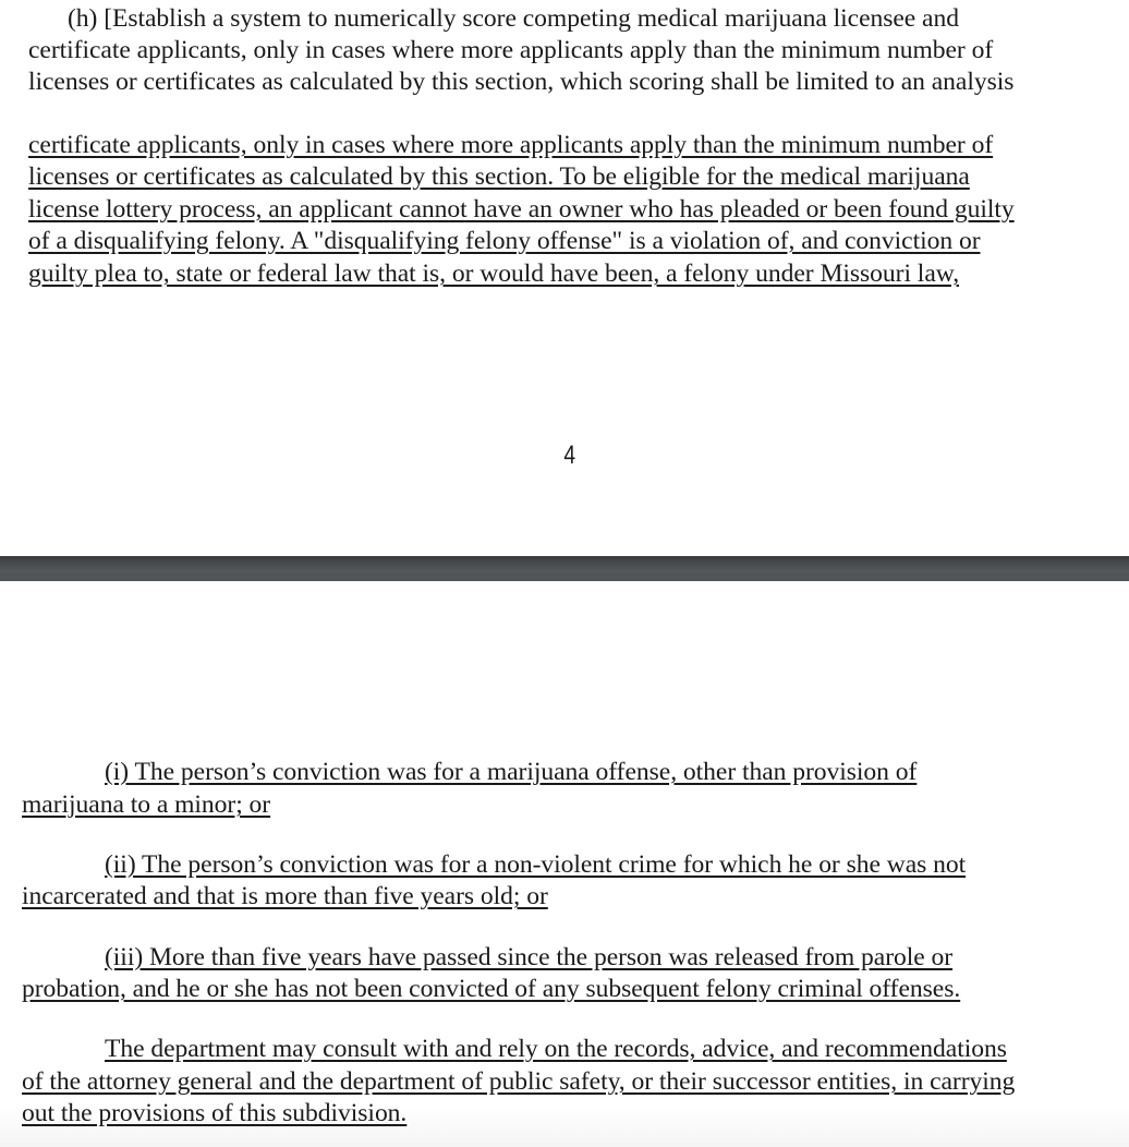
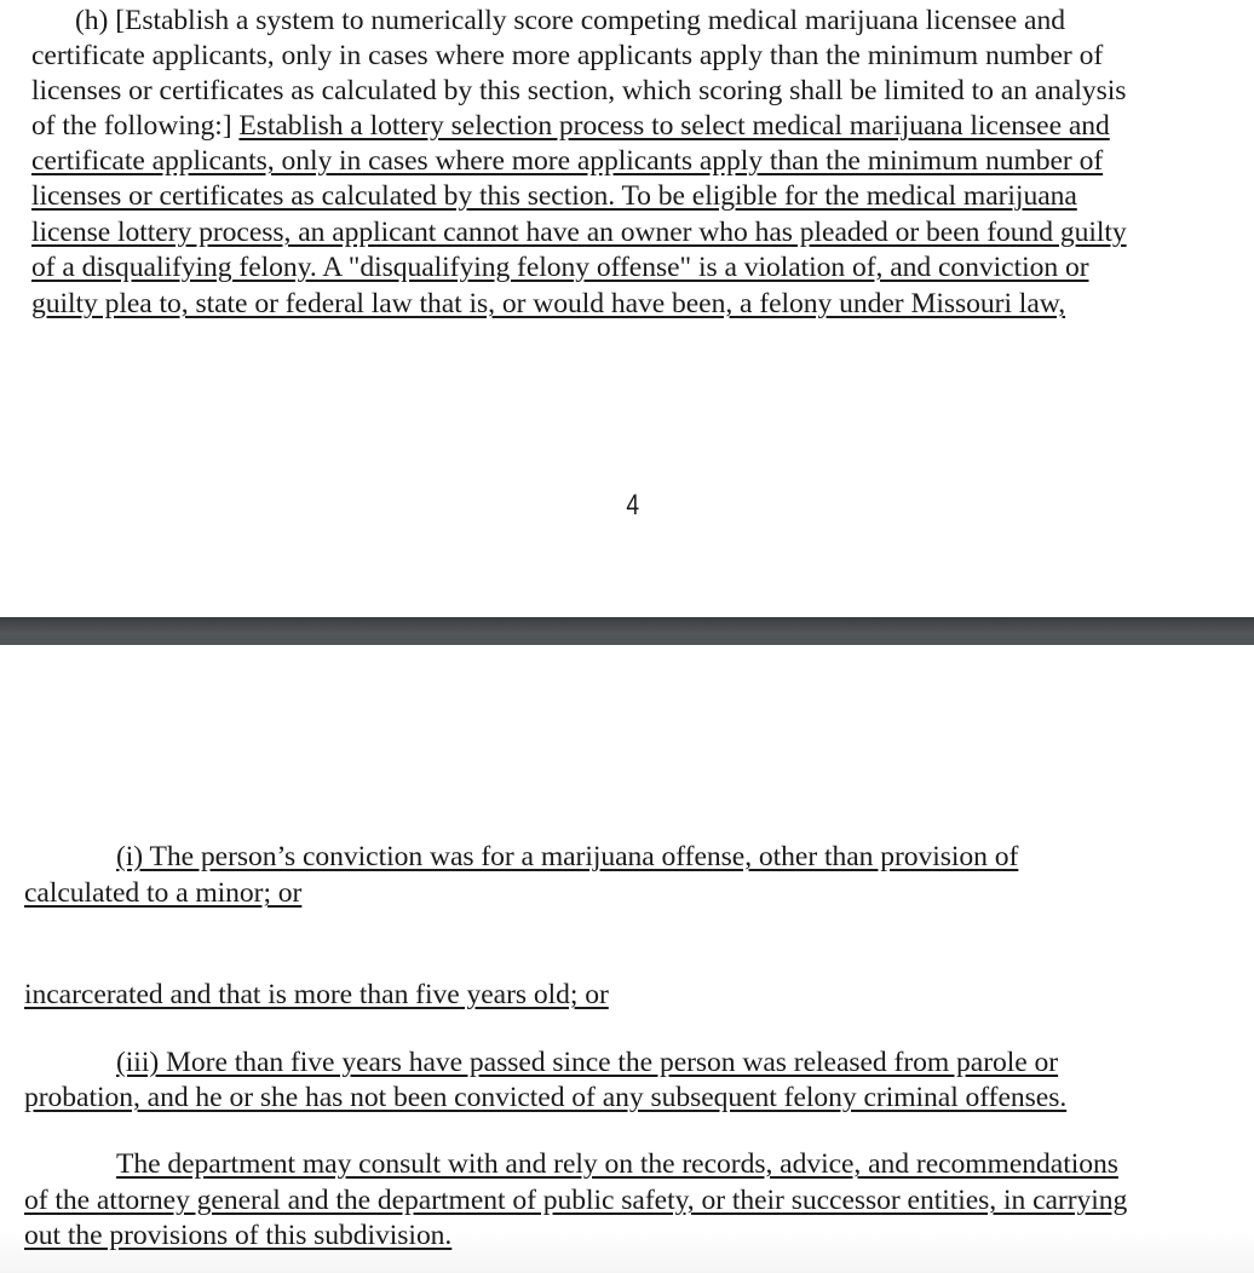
  (h) [Establish a system to numerically score competing medical marijuana licensee and
  certificate applicants, only in cases where more applicants apply than the minimum number of
  licenses or certificates as calculated by this section, which scoring shall be limited to an analysis
+ of the following:] Establish a lottery selection process to select medical marijuana licensee and
  certificate applicants, only in cases where more applicants apply than the minimum number of
  licenses or certificates as calculated by this section. To be eligible for the medical marijuana
  license lottery process, an applicant cannot have an owner who has pleaded or been found guilty
  of a disqualifying felony. A "disqualifying felony offense" is a violation of, and conviction or
  guilty plea to, state or federal law that is, or would have been, a felony under Missouri law,
  4
  (i) The person’s conviction was for a marijuana offense, other than provision of
- marijuana to a minor; or
+ calculated to a minor; or
- (ii) The person’s conviction was for a non-violent crime for which he or she was not
  incarcerated and that is more than five years old; or
  (iii) More than five years have passed since the person was released from parole or
  probation, and he or she has not been convicted of any subsequent felony criminal offenses.
  The department may consult with and rely on the records, advice, and recommendations
  of the attorney general and the department of public safety, or their successor entities, in carrying
  out the provisions of this subdivision.
